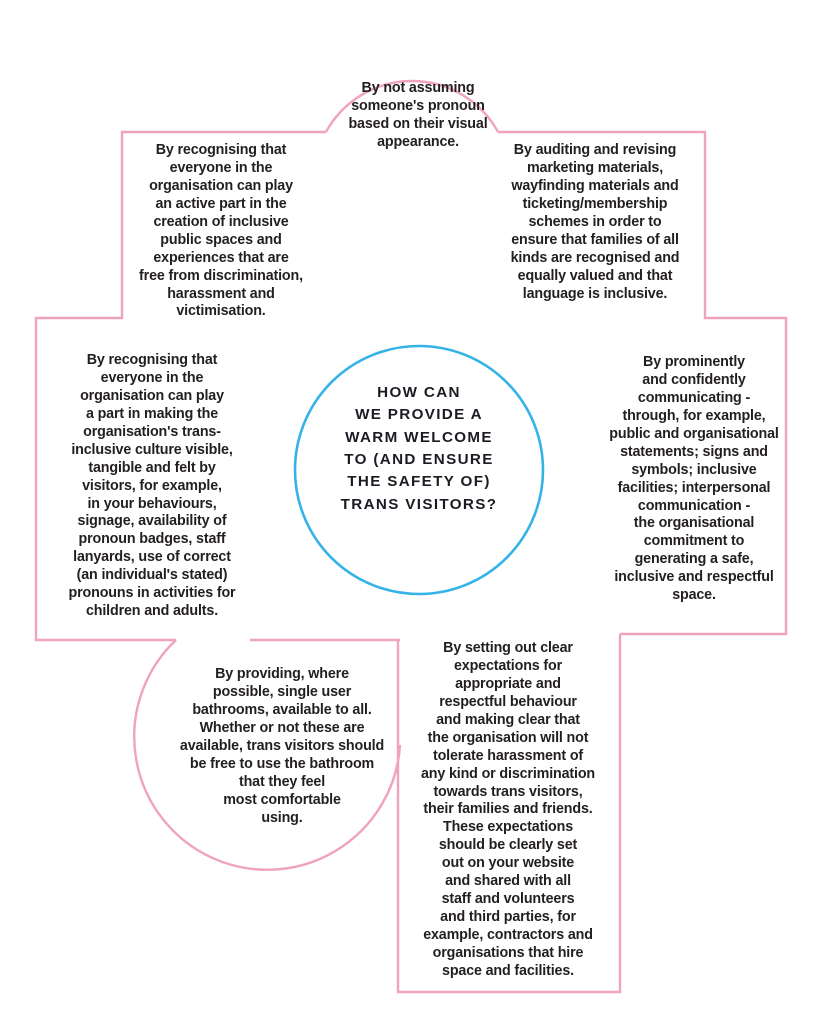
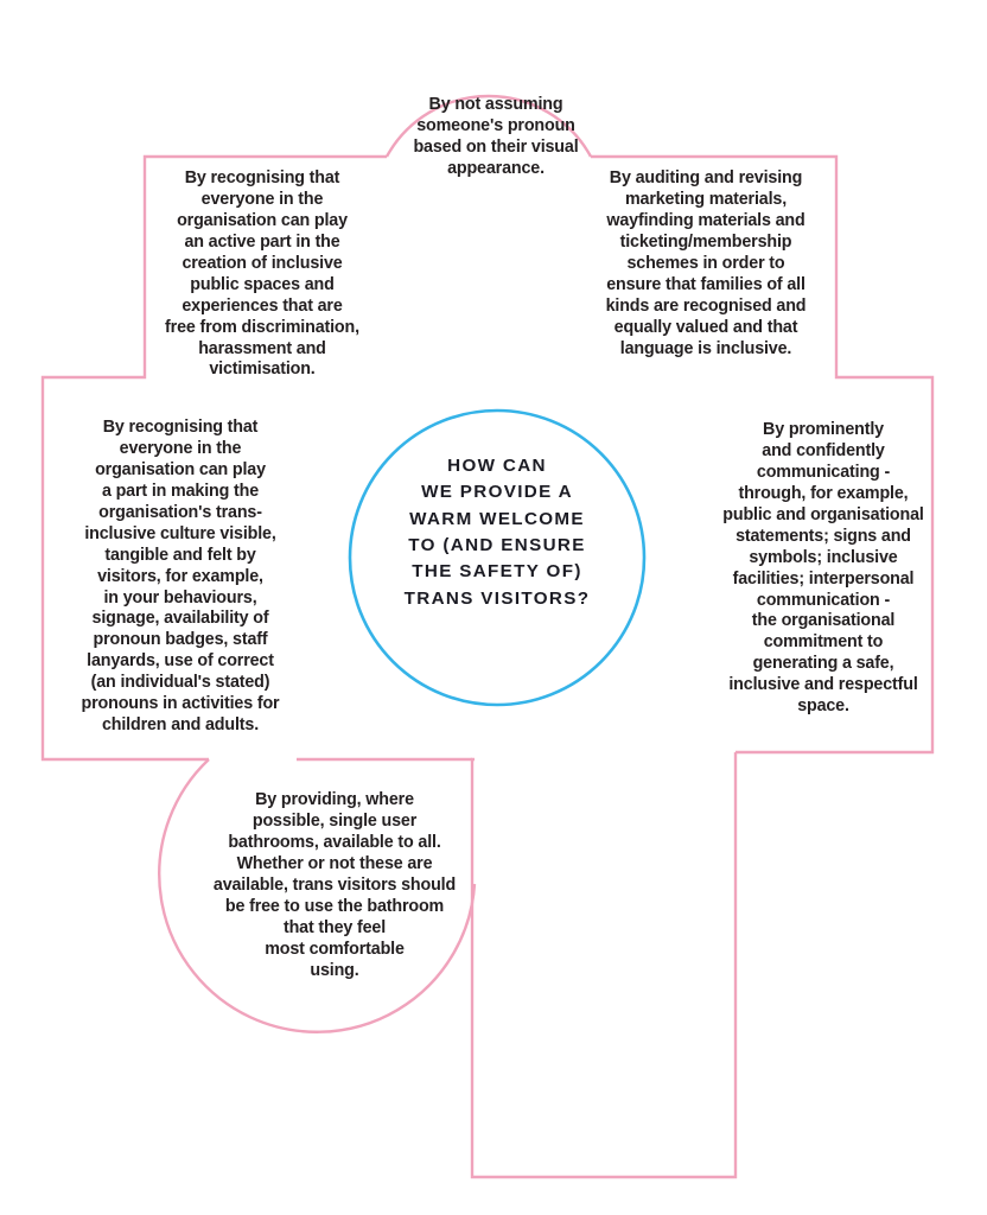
  By not assuming
  someone's pronoun
  based on their visual
  appearance.
  By recognising that
  everyone in the
  organisation can play
  an active part in the
  creation of inclusive
  public spaces and
  experiences that are
  free from discrimination,
  harassment and
  victimisation.
  By auditing and revising
  marketing materials,
  wayfinding materials and
  ticketing/membership
  schemes in order to
  ensure that families of all
  kinds are recognised and
  equally valued and that
  language is inclusive.
  By recognising that
  everyone in the
  organisation can play
  a part in making the
  organisation's trans-
  inclusive culture visible,
  tangible and felt by
  visitors, for example,
  in your behaviours,
  signage, availability of
  pronoun badges, staff
  lanyards, use of correct
  (an individual's stated)
  pronouns in activities for
  children and adults.
  By prominently
  and confidently
  communicating -
  through, for example,
  public and organisational
  statements; signs and
  symbols; inclusive
  facilities; interpersonal
  communication -
  the organisational
  commitment to
  generating a safe,
  inclusive and respectful
  space.
  By providing, where
  possible, single user
  bathrooms, available to all.
  Whether or not these are
  available, trans visitors should
  be free to use the bathroom
  that they feel
  most comfortable
  using.
- By setting out clear
- expectations for
- appropriate and
- respectful behaviour
- and making clear that
- the organisation will not
- tolerate harassment of
- any kind or discrimination
- towards trans visitors,
- their families and friends.
- These expectations
- should be clearly set
- out on your website
- and shared with all
- staff and volunteers
- and third parties, for
- example, contractors and
- organisations that hire
- space and facilities.
  HOW CAN
  WE PROVIDE A
  WARM WELCOME
  TO (AND ENSURE
  THE SAFETY OF)
  TRANS VISITORS?
